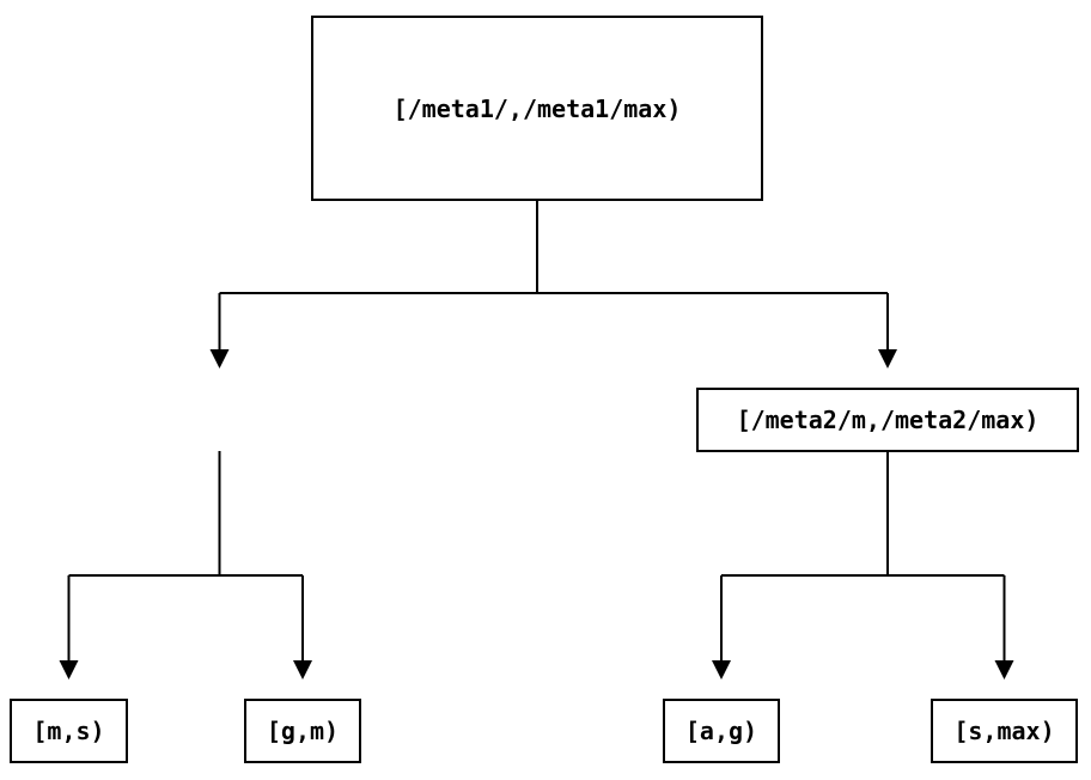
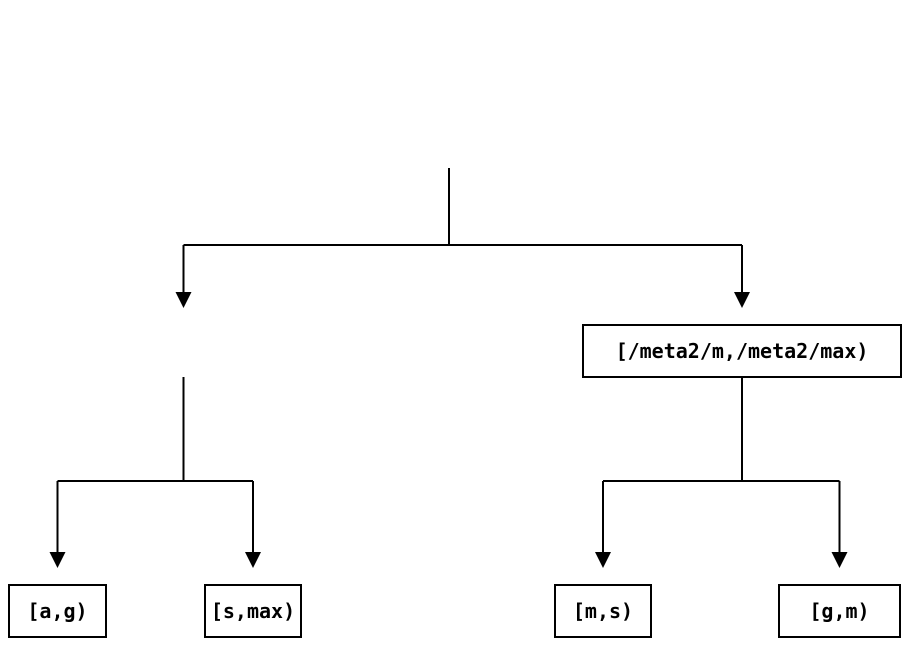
- [/meta1/,/meta1/max)
  [/meta2/m,/meta2/max)
- [m,s)
+ [a,g)
- [g,m)
+ [s,max)
- [a,g)
+ [m,s)
- [s,max)
+ [g,m)
